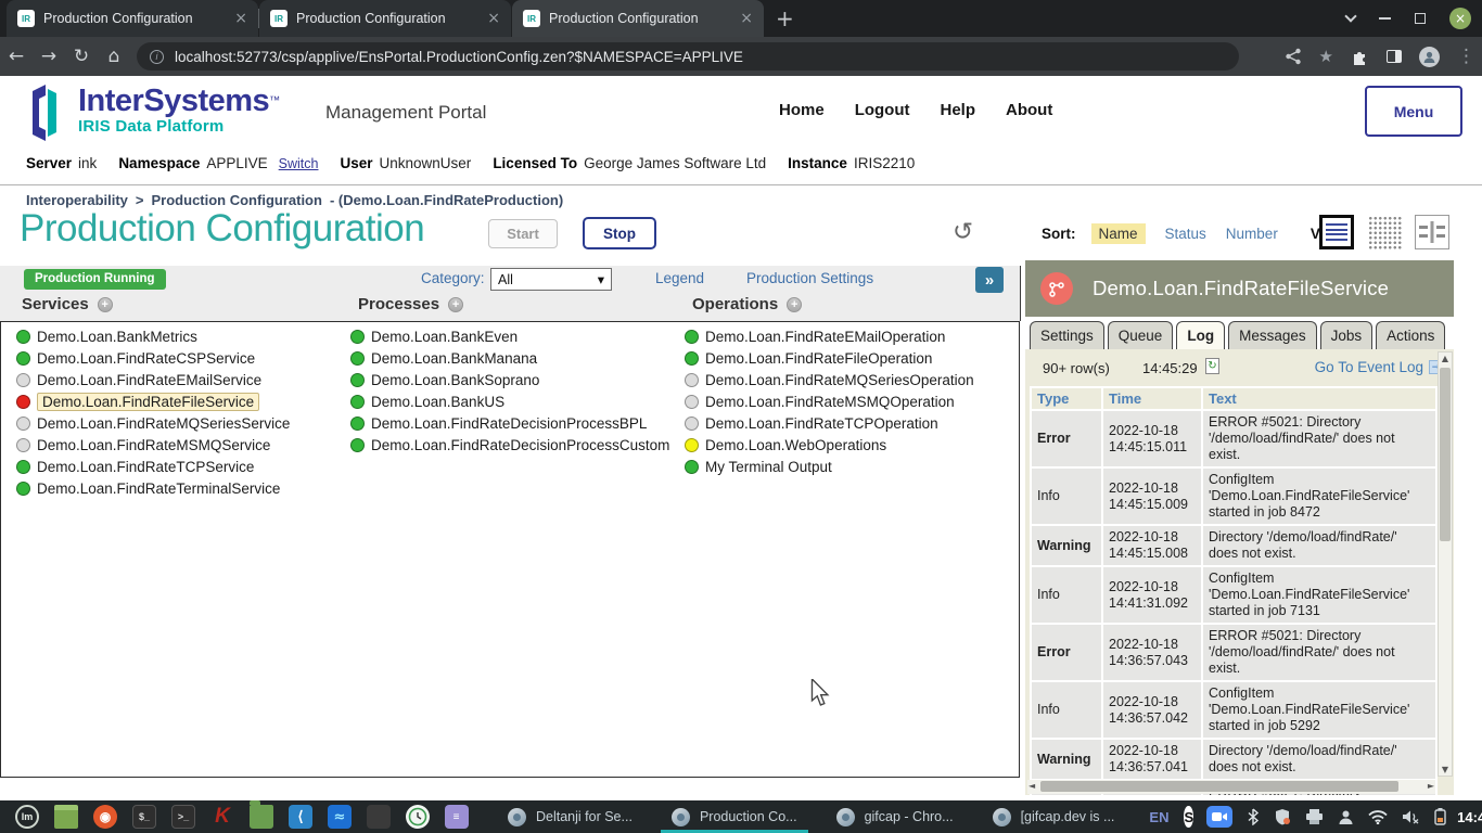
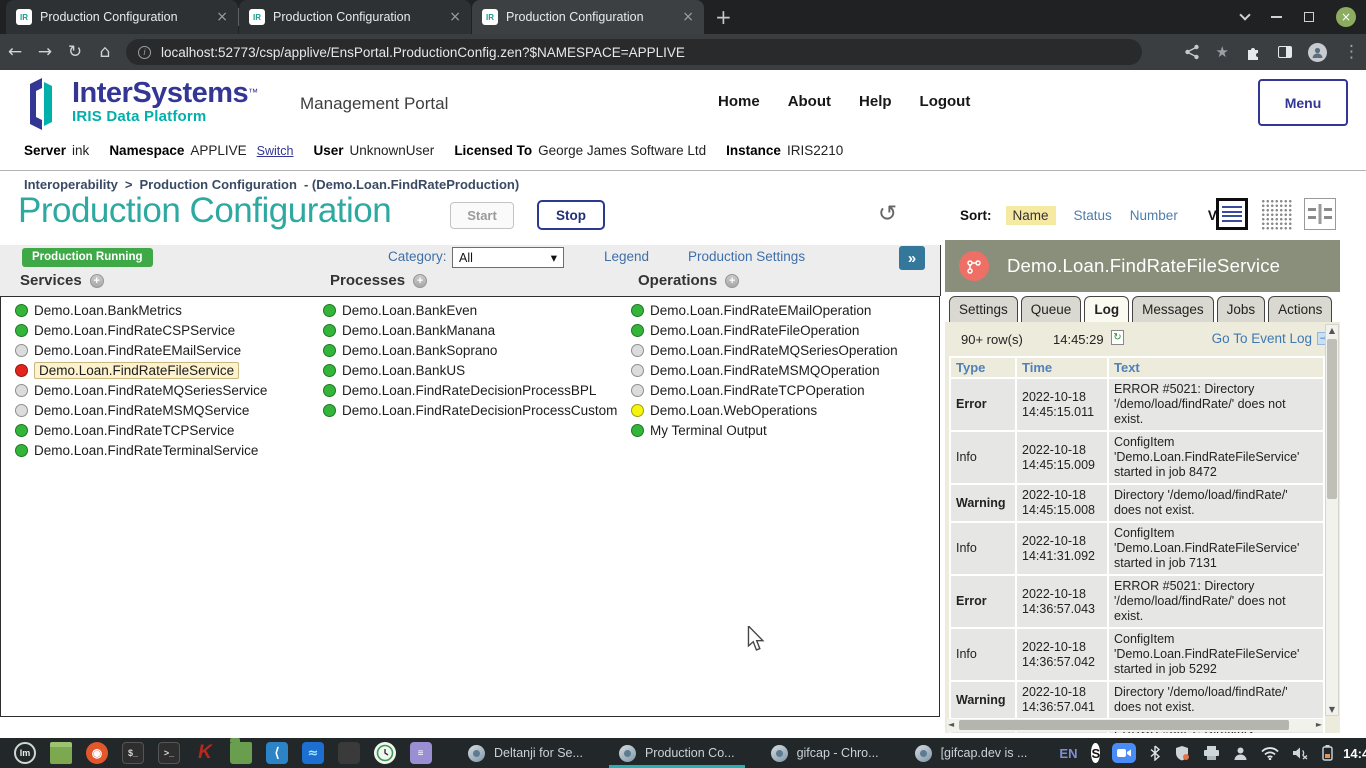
  IR
  Production Configuration
  ×
  IR
  Production Configuration
  ×
  IR
  Production Configuration
  ×
  +
  ×
  ←
  →
  ↻
  ⌂
  i
  localhost:52773/csp/applive/EnsPortal.ProductionConfig.zen?$NAMESPACE=APPLIVE
  ★
  ⋮
  InterSystems™
  IRIS Data Platform
  Management Portal
  Home
- Logout
+ About
  Help
- About
+ Logout
  Menu
  Server ink
  Namespace APPLIVE Switch
  User UnknownUser
  Licensed To George James Software Ltd
  Instance IRIS2210
  Interoperability
  >
  Production Configuration
  - (Demo.Loan.FindRateProduction)
  Production Configuration
  Start
  Stop
  Sort:
  Name
  Status
  Number
  Production Running
  Category:
  All
  ▾
  Legend
  Production Settings
  »
  Services
  +
  Processes
  +
  Operations
  +
  Demo.Loan.BankMetrics
  Demo.Loan.FindRateCSPService
  Demo.Loan.FindRateEMailService
  Demo.Loan.FindRateFileService
  Demo.Loan.FindRateMQSeriesService
  Demo.Loan.FindRateMSMQService
  Demo.Loan.FindRateTCPService
  Demo.Loan.FindRateTerminalService
  Demo.Loan.BankEven
  Demo.Loan.BankManana
  Demo.Loan.BankSoprano
  Demo.Loan.BankUS
  Demo.Loan.FindRateDecisionProcessBPL
  Demo.Loan.FindRateDecisionProcessCustom
  Demo.Loan.FindRateEMailOperation
  Demo.Loan.FindRateFileOperation
  Demo.Loan.FindRateMQSeriesOperation
  Demo.Loan.FindRateMSMQOperation
  Demo.Loan.FindRateTCPOperation
  Demo.Loan.WebOperations
  My Terminal Output
  Demo.Loan.FindRateFileService
  Settings
  Queue
  Log
  Messages
  Jobs
  Actions
  90+ row(s)
  14:45:29
  ↻
  Go To Event Log
  →
  Type	Time	Text
  Error	2022-10-1814:45:15.011	ERROR #5021: Directory '/demo/load/findRate/' does not exist.
  Info	2022-10-1814:45:15.009	ConfigItem 'Demo.Loan.FindRateFileService' started in job 8472
  Warning	2022-10-1814:45:15.008	Directory '/demo/load/findRate/' does not exist.
  Info	2022-10-1814:41:31.092	ConfigItem 'Demo.Loan.FindRateFileService' started in job 7131
  Error	2022-10-1814:36:57.043	ERROR #5021: Directory '/demo/load/findRate/' does not exist.
  Info	2022-10-1814:36:57.042	ConfigItem 'Demo.Loan.FindRateFileService' started in job 5292
  Warning	2022-10-1814:36:57.041	Directory '/demo/load/findRate/' does not exist.
  ▲
  ▼
  ◄
  ►
  lm
  ◉
  $_
  >_
  K
  ⟨
  ≈
  ≡
  Deltanji for Se...
  Production Co...
  gifcap - Chro...
  [gifcap.dev is ...
  EN
  S
